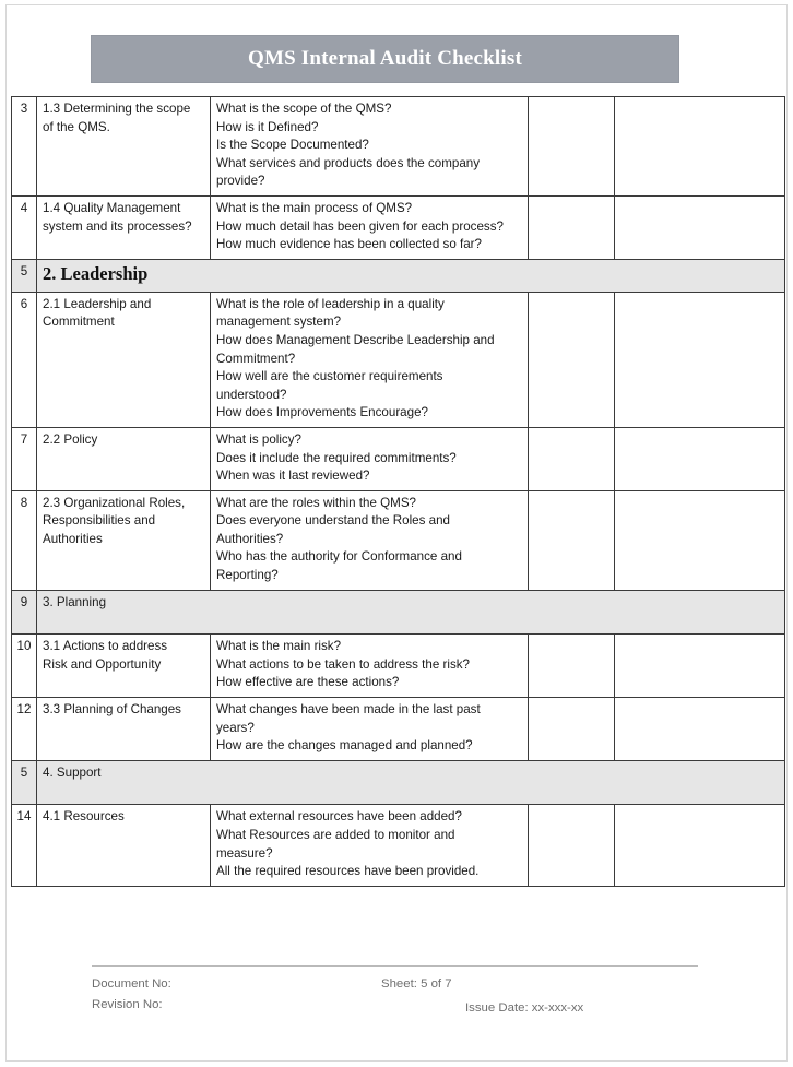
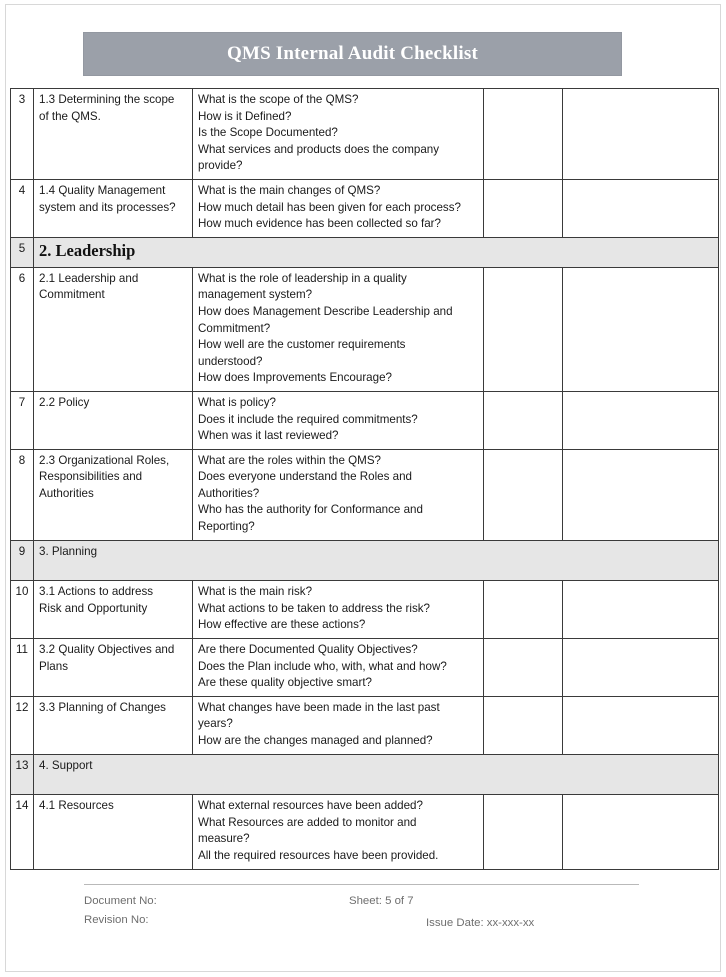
  QMS Internal Audit Checklist
  3	1.3 Determining the scopeof the QMS.	What is the scope of the QMS?How is it Defined?Is the Scope Documented?What services and products does the companyprovide?
- 4	1.4 Quality Managementsystem and its processes?	What is the main process of QMS?How much detail has been given for each process?How much evidence has been collected so far?
+ 4	1.4 Quality Managementsystem and its processes?	What is the main changes of QMS?How much detail has been given for each process?How much evidence has been collected so far?
  5	2. Leadership
  6	2.1 Leadership andCommitment	What is the role of leadership in a qualitymanagement system?How does Management Describe Leadership andCommitment?How well are the customer requirementsunderstood?How does Improvements Encourage?
  7	2.2 Policy	What is policy?Does it include the required commitments?When was it last reviewed?
  8	2.3 Organizational Roles,Responsibilities andAuthorities	What are the roles within the QMS?Does everyone understand the Roles andAuthorities?Who has the authority for Conformance andReporting?
  9	3. Planning
  10	3.1 Actions to addressRisk and Opportunity	What is the main risk?What actions to be taken to address the risk?How effective are these actions?
+ 11	3.2 Quality Objectives andPlans	Are there Documented Quality Objectives?Does the Plan include who, with, what and how?Are these quality objective smart?
  12	3.3 Planning of Changes	What changes have been made in the last pastyears?How are the changes managed and planned?
- 5	4. Support
+ 13	4. Support
  14	4.1 Resources	What external resources have been added?What Resources are added to monitor andmeasure?All the required resources have been provided.
  Document No:
  Revision No:
  Sheet: 5 of 7
  Issue Date: xx-xxx-xx
